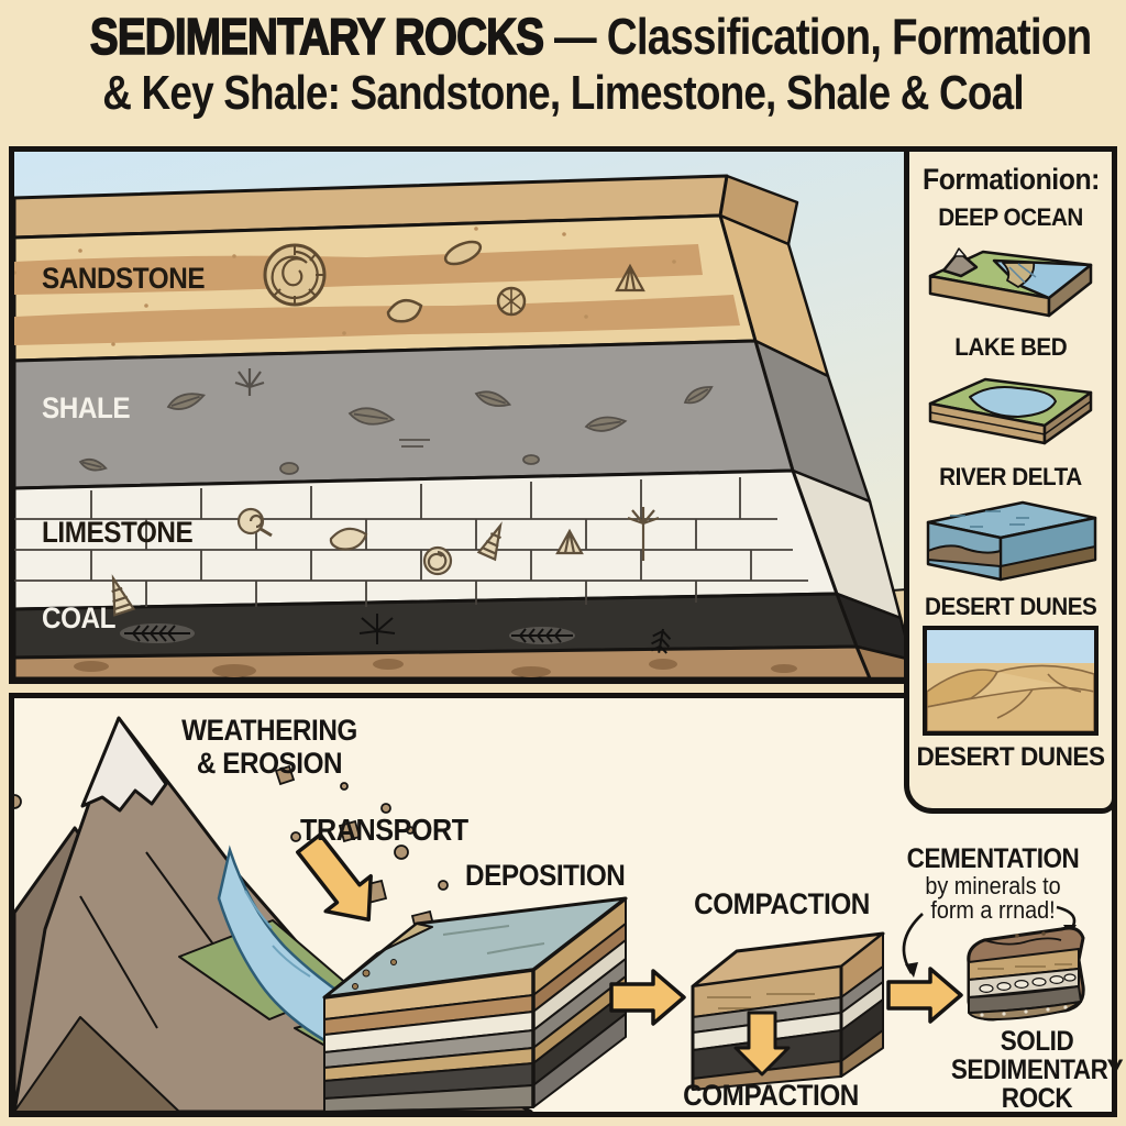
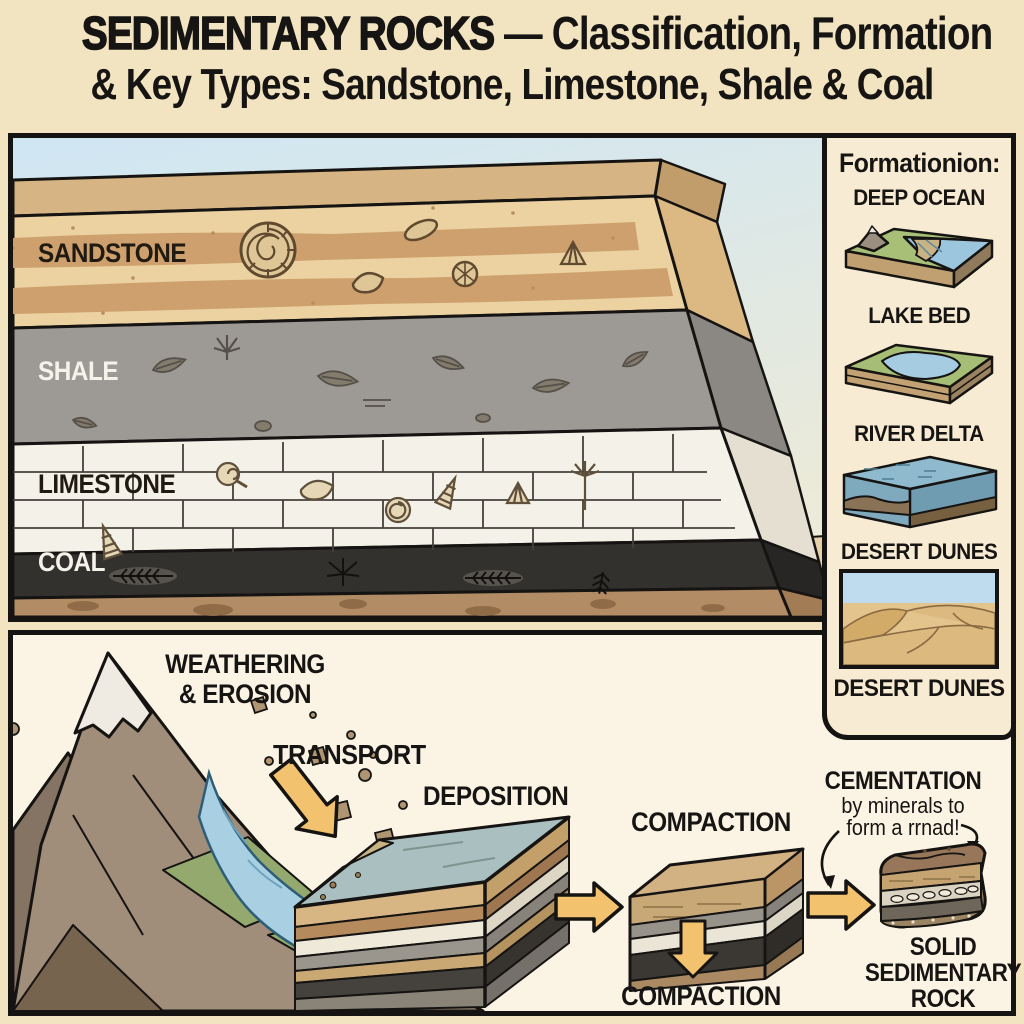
  SEDIMENTARY ROCKS — Classification, Formation
- & Key Shale: Sandstone, Limestone, Shale & Coal
+ & Key Types: Sandstone, Limestone, Shale & Coal
  SANDSTONE
  SHALE
  LIMESTONE
  COAL
  WEATHERING
  & EROSION
  TRANSPORT
  DEPOSITION
  COMPACTION
  COMPACTION
  CEMENTATION
  by minerals to
  form a rrnad!
  SOLID
  SEDIMENTARY
  ROCK
  Formationion:
  DEEP OCEAN
  LAKE BED
  RIVER DELTA
  DESERT DUNES
  DESERT DUNES
